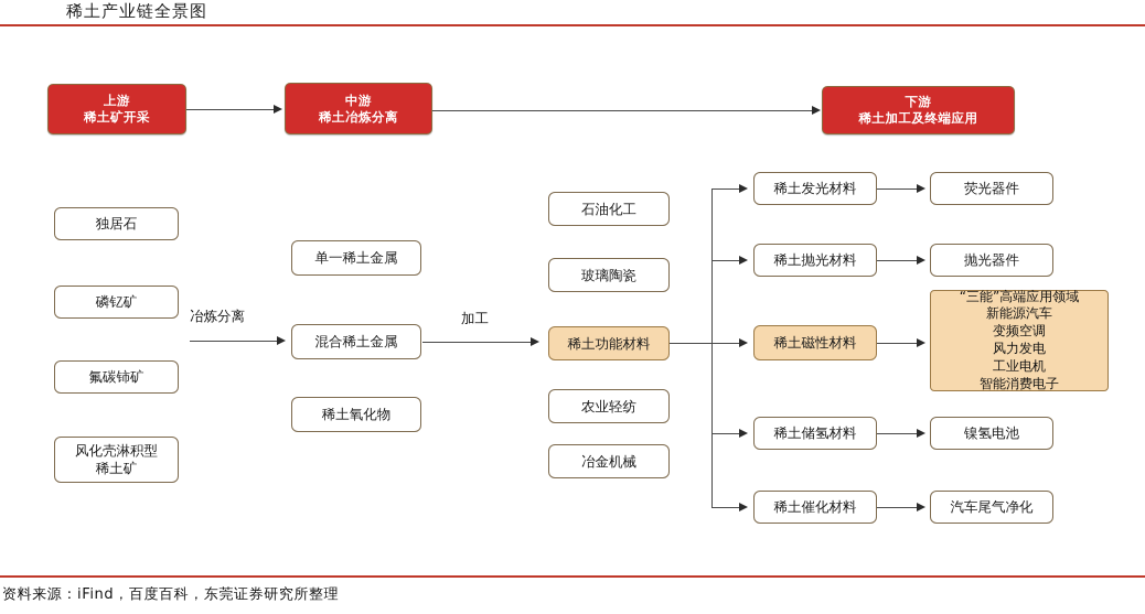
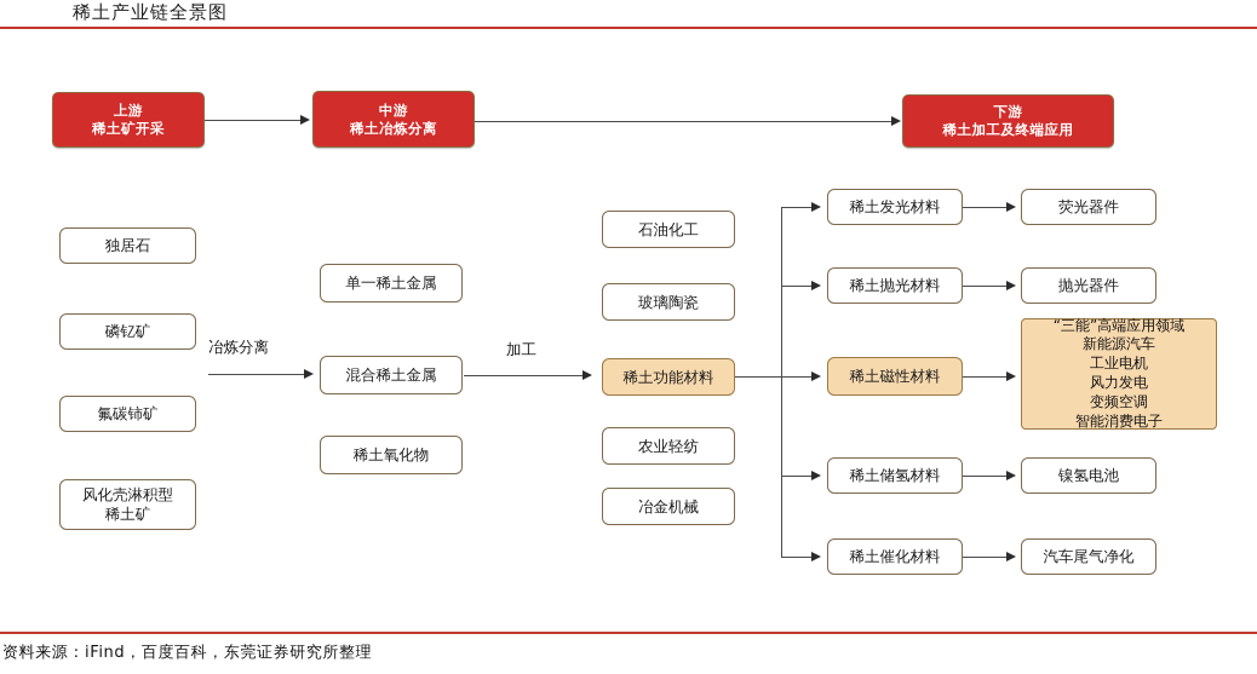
  稀土产业链全景图
  上游
  稀土矿开采
  中游
  稀土冶炼分离
  下游
  稀土加工及终端应用
  独居石
  磷钇矿
  氟碳铈矿
  风化壳淋积型
  稀土矿
  冶炼分离
  单一稀土金属
  混合稀土金属
  稀土氧化物
  加工
  石油化工
  玻璃陶瓷
  稀土功能材料
  农业轻纺
  冶金机械
  稀土发光材料
  稀土抛光材料
  稀土磁性材料
  稀土储氢材料
  稀土催化材料
  荧光器件
  抛光器件
  “三能”高端应用领域
  新能源汽车
- 变频空调
+ 工业电机
  风力发电
- 工业电机
+ 变频空调
  智能消费电子
  镍氢电池
  汽车尾气净化
  资料来源：iFind，百度百科，东莞证券研究所整理
